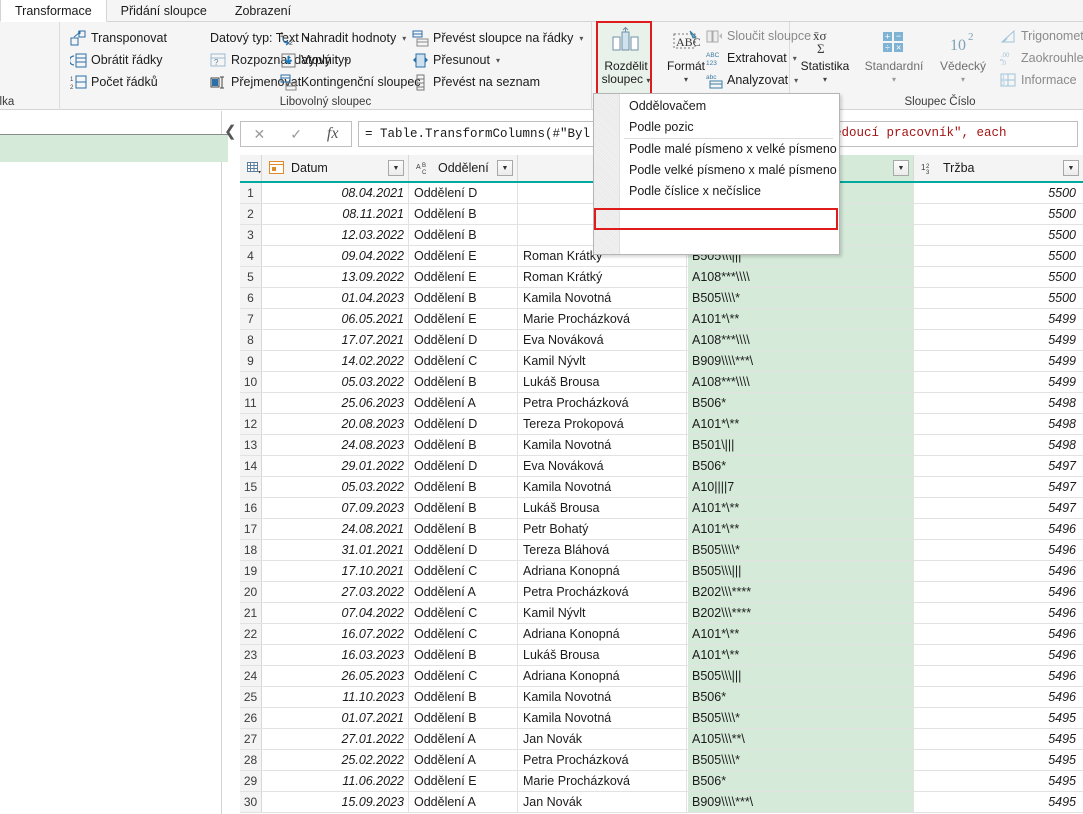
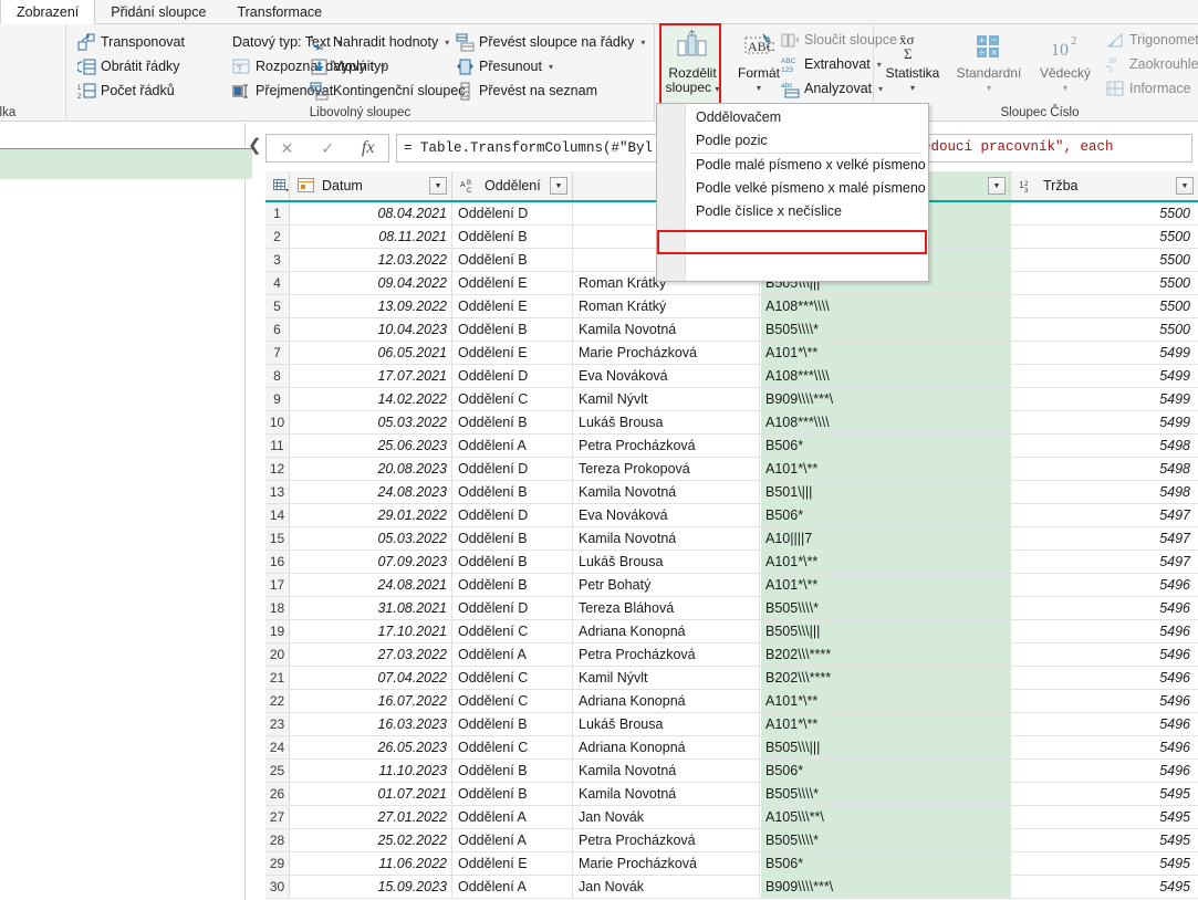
- Transformace
+ Zobrazení
  Přidání sloupce
- Zobrazení
+ Transformace
  Transponovat
  Obrátit řádky
  Počet řádků
  Datový typ: Text
  ▾
  ?
  Rozpozna datový typ
  Přejment
  Nahradit hodnoty
  ▾
  Vyplnit
  ▾
  Kontingenční sloupe
  Převést sloupce na řádky
  ▾
  Přesunout
  ▾
  Převést na seznam
  Libovolný sloupec
  Rozdělit
  sloupec ▾
  ABC
  Formát
  ▾
  Sloučit sloupce
  Extrahovat
  ▾
  Analyzovat
  ▾
  x̄σ
  Σ
  Statistika
  ▾
  +
  −
  ÷
  ×
  Standardní
  ▾
  10
  2
  Vědecký
  ▾
  Trigonomet
  Zaokrouhle
  Informace
  Sloupec Číslo
  ❮
  ✕
  ✓
  fx
  = Table.TransformColumns(#"Byl
  Datum
  Oddělení
  1
  Tržba
  1
  08.04.2021
  Oddělení D
  5500
  2
  08.11.2021
  Oddělení B
  5500
  3
  12.03.2022
  Oddělení B
  5500
  4
  09.04.2022
  Oddělení E
  Roman Krátký
  B505\\\|||
  5500
  5
  13.09.2022
  Oddělení E
  Roman Krátký
  A108***\\\\
  5500
  6
- 01.04.2023
+ 10.04.2023
  Oddělení B
  Kamila Novotná
  B505\\\\*
  5500
  7
  06.05.2021
  Oddělení E
  Marie Procházková
  A101*\**
  5499
  8
  17.07.2021
  Oddělení D
  Eva Nováková
  A108***\\\\
  5499
  9
  14.02.2022
  Oddělení C
  Kamil Nývlt
  B909\\\\***\
  5499
  10
  05.03.2022
  Oddělení B
  Lukáš Brousa
  A108***\\\\
  5499
  11
  25.06.2023
  Oddělení A
  Petra Procházková
  B506*
  5498
  12
  20.08.2023
  Oddělení D
  Tereza Prokopová
  A101*\**
  5498
  13
  24.08.2023
  Oddělení B
  Kamila Novotná
  B501\|||
  5498
  14
  29.01.2022
  Oddělení D
  Eva Nováková
  B506*
  5497
  15
  05.03.2022
  Oddělení B
  Kamila Novotná
  A10||||7
  5497
  16
  07.09.2023
  Oddělení B
  Lukáš Brousa
  A101*\**
  5497
  17
  24.08.2021
  Oddělení B
  Petr Bohatý
  A101*\**
  5496
  18
- 31.01.2021
+ 31.08.2021
  Oddělení D
  Tereza Bláhová
  B505\\\\*
  5496
  19
  17.10.2021
  Oddělení C
  Adriana Konopná
  B505\\\|||
  5496
  20
  27.03.2022
  Oddělení A
  Petra Procházková
  B202\\\****
  5496
  21
  07.04.2022
  Oddělení C
  Kamil Nývlt
  B202\\\****
  5496
  22
  16.07.2022
  Oddělení C
  Adriana Konopná
  A101*\**
  5496
  23
  16.03.2023
  Oddělení B
  Lukáš Brousa
  A101*\**
  5496
  24
  26.05.2023
  Oddělení C
  Adriana Konopná
  B505\\\|||
  5496
  25
  11.10.2023
  Oddělení B
  Kamila Novotná
  B506*
  5496
  26
  01.07.2021
  Oddělení B
  Kamila Novotná
  B505\\\\*
  5495
  27
  27.01.2022
  Oddělení A
  Jan Novák
  A105\\\**\
  5495
  28
  25.02.2022
  Oddělení A
  Petra Procházková
  B505\\\\*
  5495
  29
  11.06.2022
  Oddělení E
  Marie Procházková
  B506*
  5495
  30
  15.09.2023
  Oddělení A
  Jan Novák
  B909\\\\***\
  5495
  Oddělovačem
  Podle pozic
  Podle malé písmeno x velké písmeno
  Podle velké písmeno x malé písmeno
  Podle číslice x nečíslice
